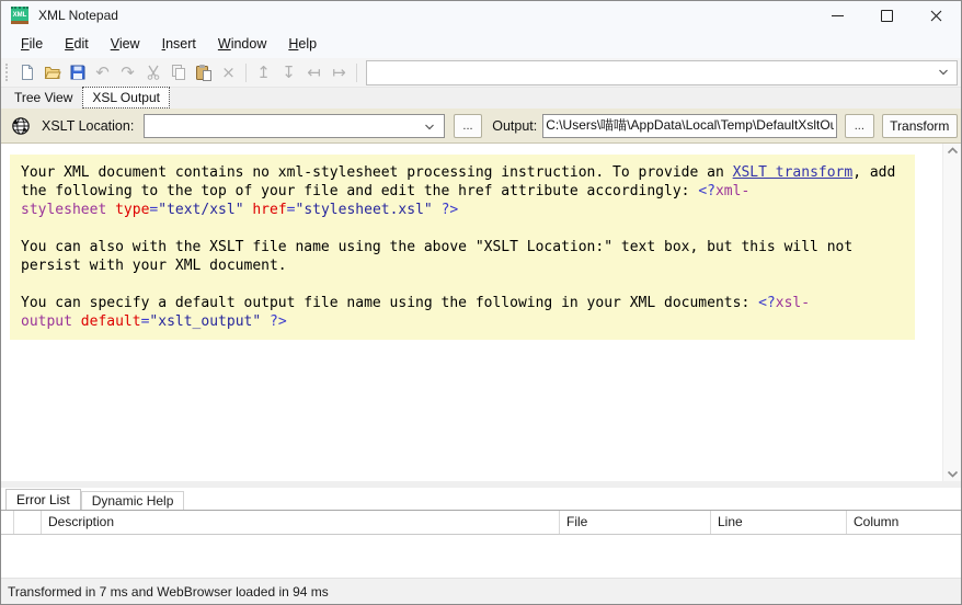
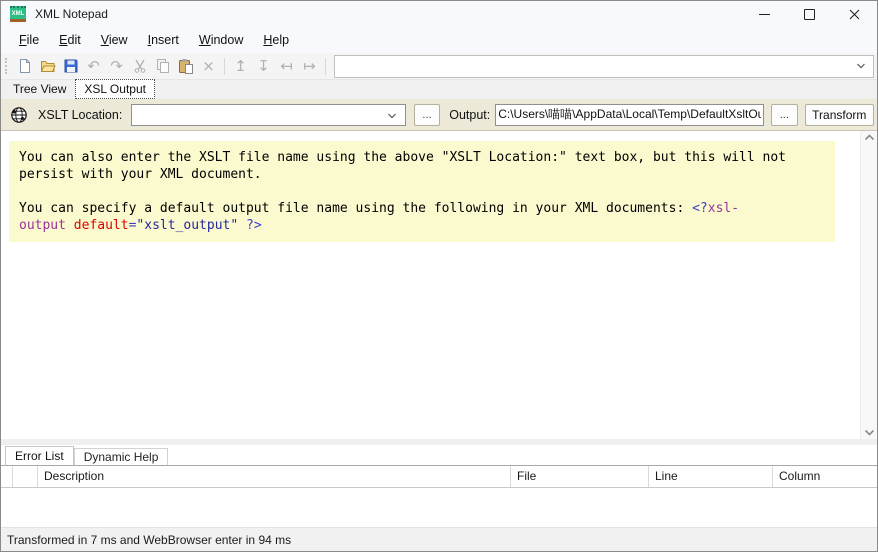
  XML Notepad
  File
  Edit
  View
  Insert
  Window
  Help
  ↶
  ↷
  ×
  ↥
  ↧
  ↤
  ↦
  Tree View
  XSL Output
  XSLT Location:
  ...
  Output:
  C:\Users\喵喵\AppData\Local\Temp\DefaultXsltOu
  ...
  Transform
- Your XML document contains no xml-stylesheet processing instruction. To provide an XSLT transform, add the following to the top of your file and edit the href attribute accordingly: <?xml-
- stylesheet type="text/xsl" href="stylesheet.xsl" ?>
- You can also with the XSLT file name using the above "XSLT Location:" text box, but this will not persist with your XML document.
+ You can also enter the XSLT file name using the above "XSLT Location:" text box, but this will not persist with your XML document.
  You can specify a default output file name using the following in your XML documents: <?xsl-
  output default="xslt_output" ?>
  Error List
  Dynamic Help
  Description
  File
  Line
  Column
- Transformed in 7 ms and WebBrowser loaded in 94 ms
+ Transformed in 7 ms and WebBrowser enter in 94 ms
